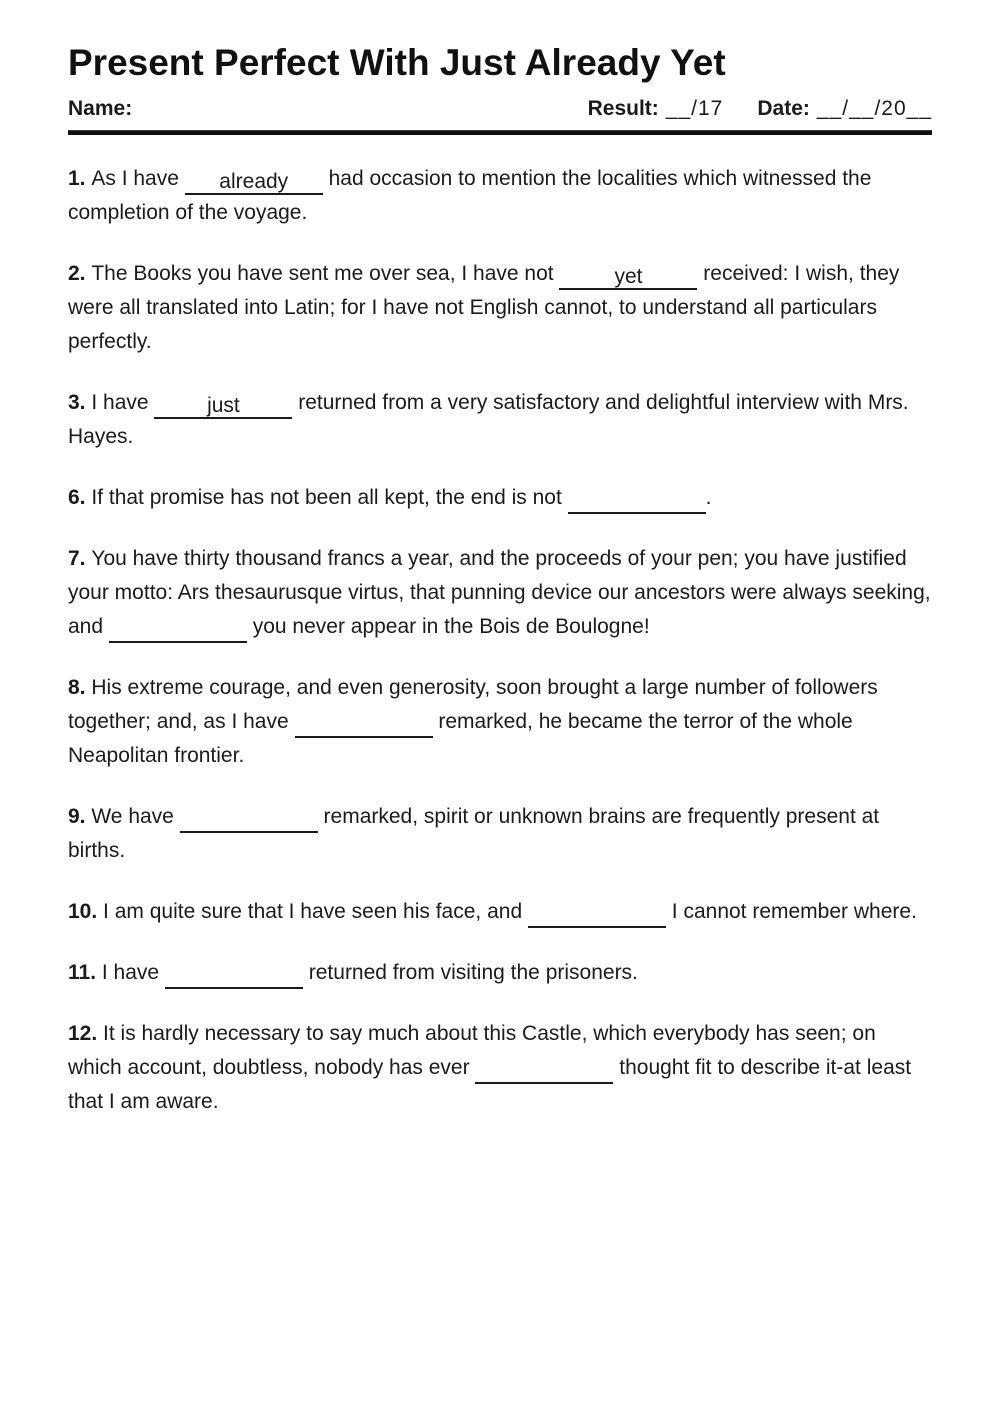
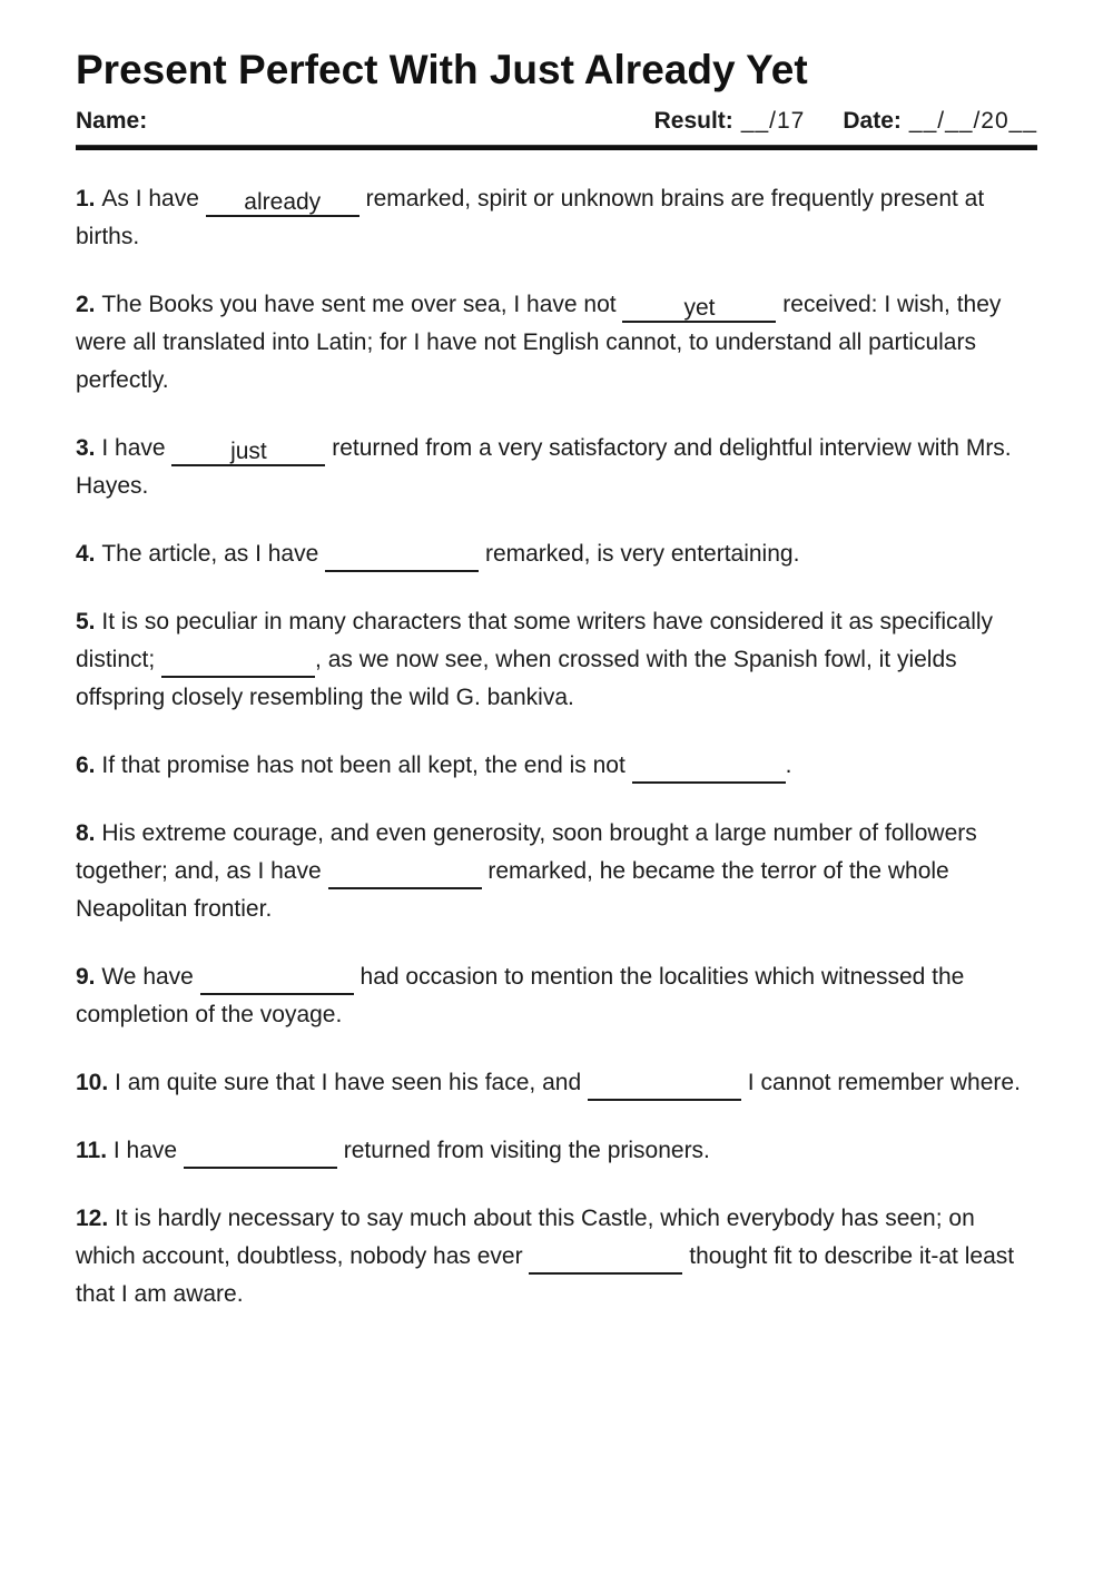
  Present Perfect With Just Already Yet
  Name:
  Result: __/17 Date: __/__/20__
- 1. As I have already had occasion to mention the localities which witnessed the completion of the voyage.
+ 1. As I have already remarked, spirit or unknown brains are frequently present at births.
  2. The Books you have sent me over sea, I have not yet received: I wish, they were all translated into Latin; for I have not English cannot, to understand all particulars perfectly.
  3. I have just returned from a very satisfactory and delightful interview with Mrs. Hayes.
+ 4. The article, as I have remarked, is very entertaining.
+ 5. It is so peculiar in many characters that some writers have considered it as specifically distinct; , as we now see, when crossed with the Spanish fowl, it yields offspring closely resembling the wild G. bankiva.
  6. If that promise has not been all kept, the end is not .
- 7. You have thirty thousand francs a year, and the proceeds of your pen; you have justified your motto: Ars thesaurusque virtus, that punning device our ancestors were always seeking, and you never appear in the Bois de Boulogne!
  8. His extreme courage, and even generosity, soon brought a large number of followers together; and, as I have remarked, he became the terror of the whole Neapolitan frontier.
- 9. We have remarked, spirit or unknown brains are frequently present at births.
+ 9. We have had occasion to mention the localities which witnessed the completion of the voyage.
  10. I am quite sure that I have seen his face, and I cannot remember where.
  11. I have returned from visiting the prisoners.
  12. It is hardly necessary to say much about this Castle, which everybody has seen; on which account, doubtless, nobody has ever thought fit to describe it-at least that I am aware.
